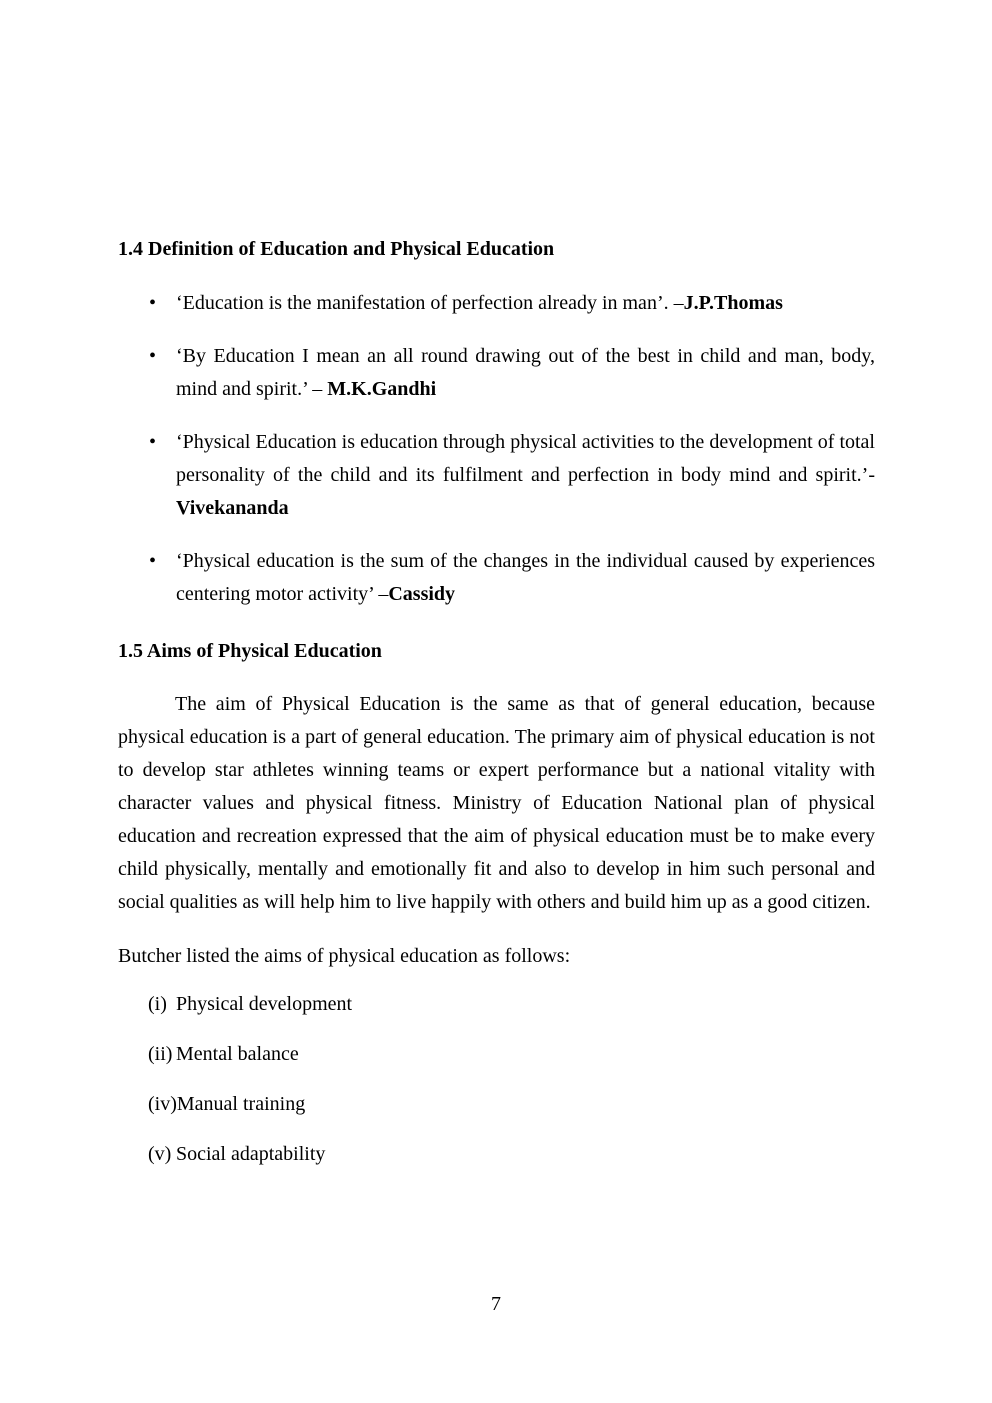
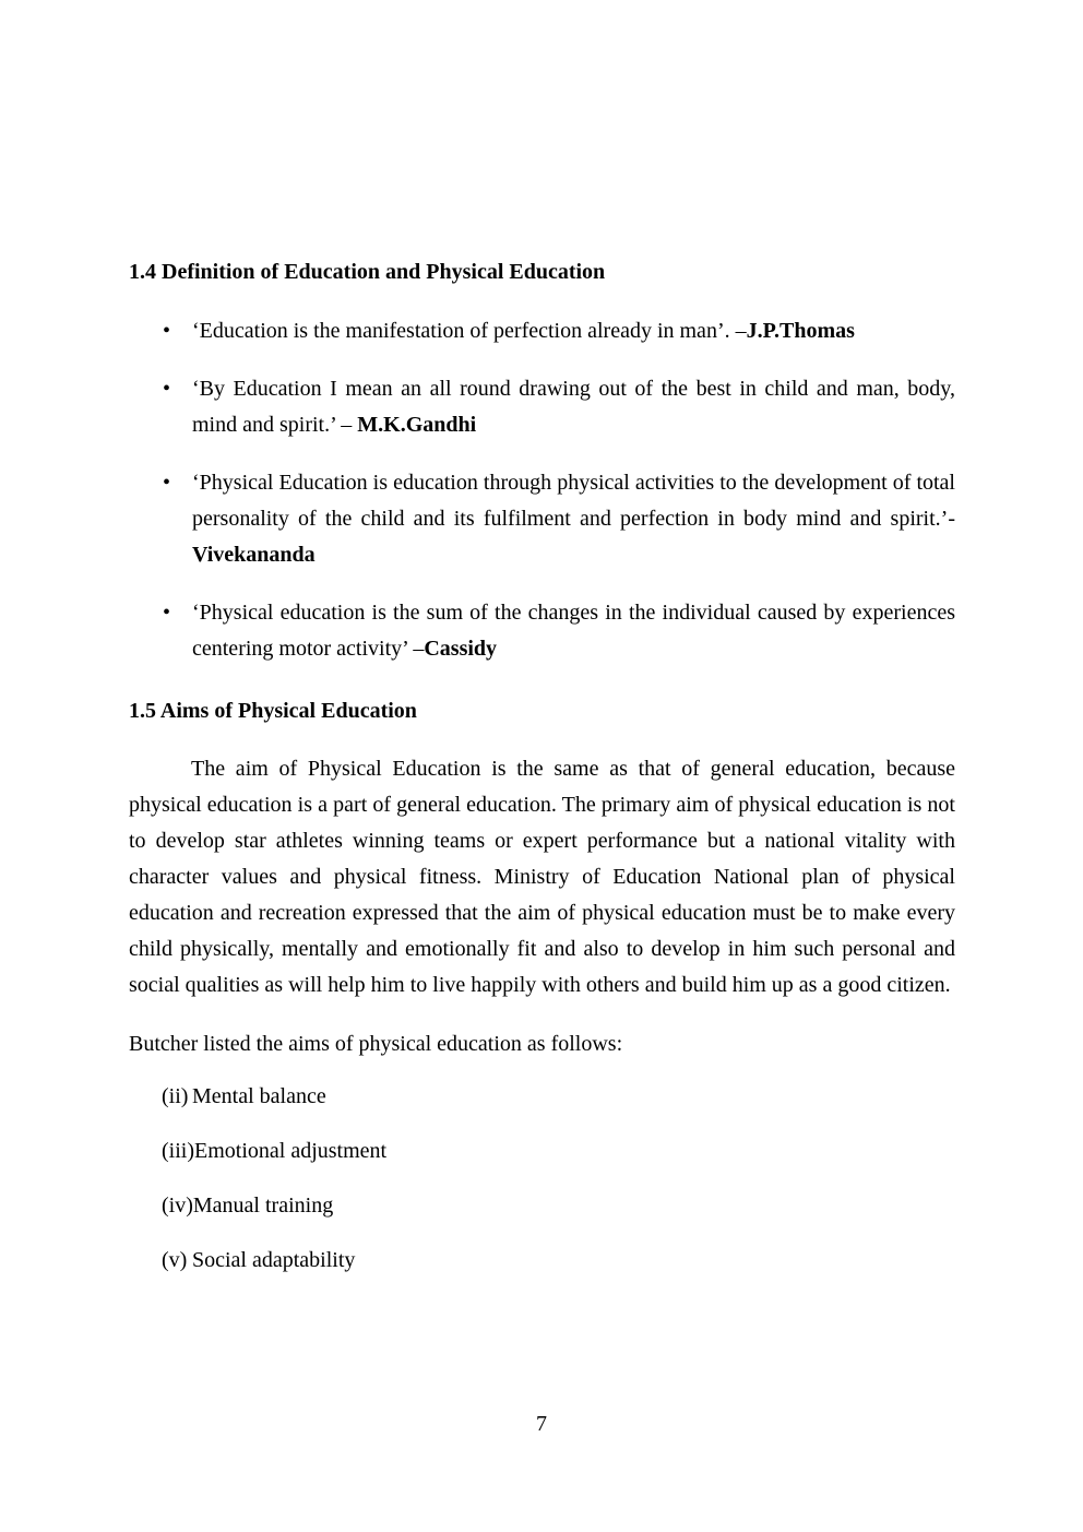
  1.4 Definition of Education and Physical Education
  ‘Education is the manifestation of perfection already in man’. –J.P.Thomas
  ‘By Education I mean an all round drawing out of the best in child and man, body, mind and spirit.’ – M.K.Gandhi
  ‘Physical Education is education through physical activities to the development of total personality of the child and its fulfilment and perfection in body mind and spirit.’- Vivekananda
  ‘Physical education is the sum of the changes in the individual caused by experiences centering motor activity’ –Cassidy
  1.5 Aims of Physical Education
  The aim of Physical Education is the same as that of general education, because physical education is a part of general education. The primary aim of physical education is not to develop star athletes winning teams or expert performance but a national vitality with character values and physical fitness. Ministry of Education National plan of physical education and recreation expressed that the aim of physical education must be to make every child physically, mentally and emotionally fit and also to develop in him such personal and social qualities as will help him to live happily with others and build him up as a good citizen.
  Butcher listed the aims of physical education as follows:
- (i) Physical development
  (ii) Mental balance
+ (iii)Emotional adjustment
  (iv)Manual training
  (v) Social adaptability
  7
